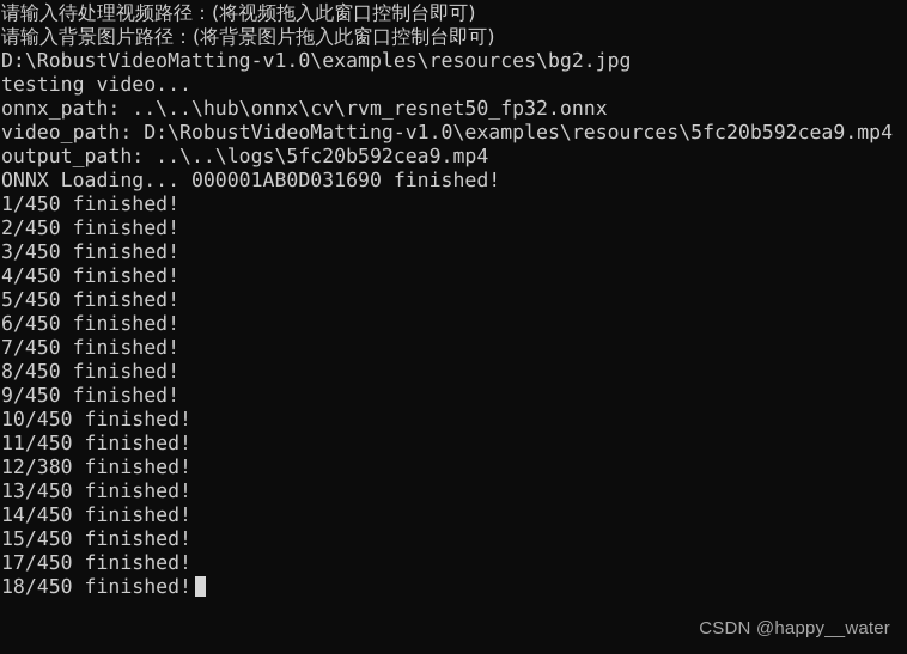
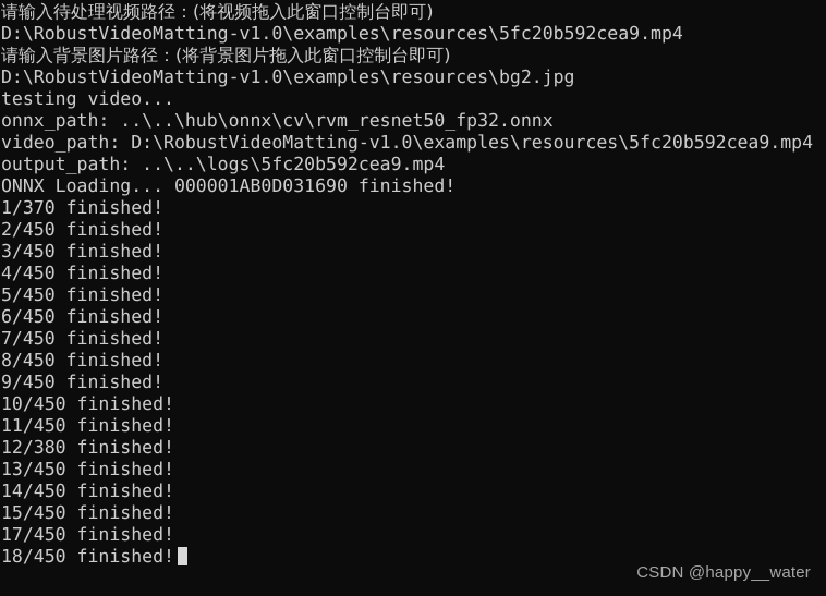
  请输入待处理视频路径：(将视频拖入此窗口控制台即可)
+ D:\RobustVideoMatting-v1.0\examples\resources\5fc20b592cea9.mp4
  请输入背景图片路径：(将背景图片拖入此窗口控制台即可)
  D:\RobustVideoMatting-v1.0\examples\resources\bg2.jpg
  testing video...
  onnx_path: ..\..\hub\onnx\cv\rvm_resnet50_fp32.onnx
  video_path: D:\RobustVideoMatting-v1.0\examples\resources\5fc20b592cea9.mp4
  output_path: ..\..\logs\5fc20b592cea9.mp4
  ONNX Loading... 000001AB0D031690 finished!
- 1/450 finished!
+ 1/370 finished!
  2/450 finished!
  3/450 finished!
  4/450 finished!
  5/450 finished!
  6/450 finished!
  7/450 finished!
  8/450 finished!
  9/450 finished!
  10/450 finished!
  11/450 finished!
  12/380 finished!
  13/450 finished!
  14/450 finished!
  15/450 finished!
  17/450 finished!
  18/450 finished!
  CSDN @happy__water
